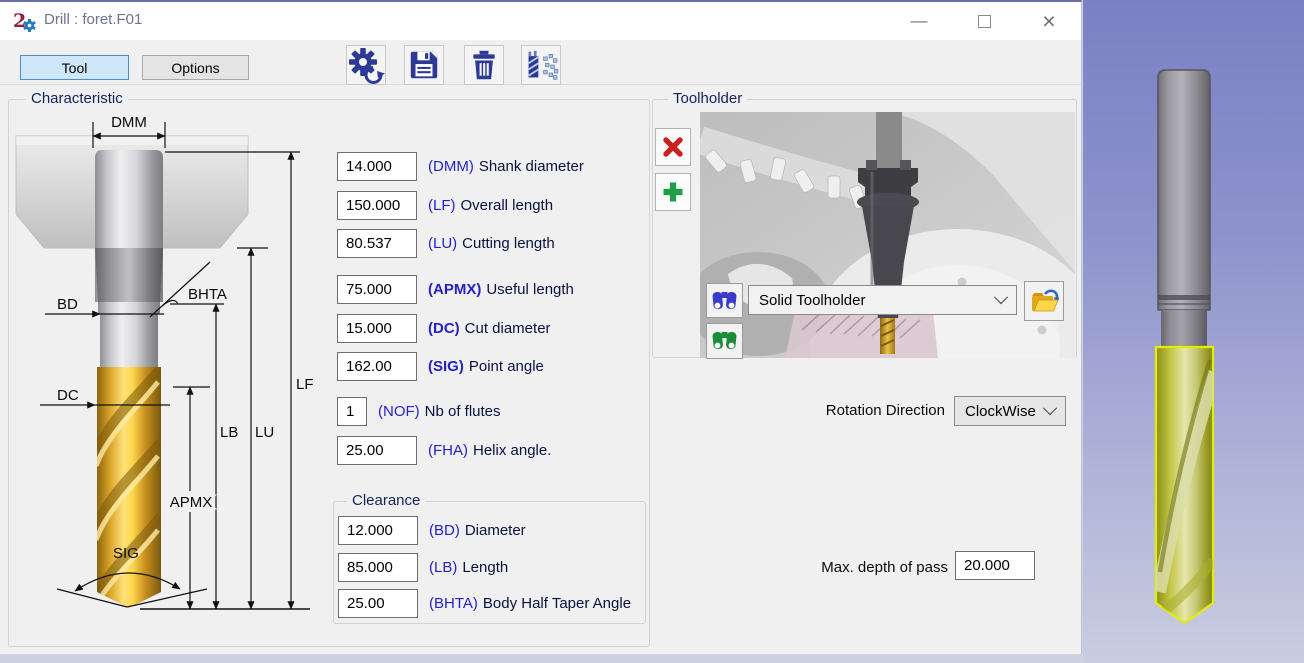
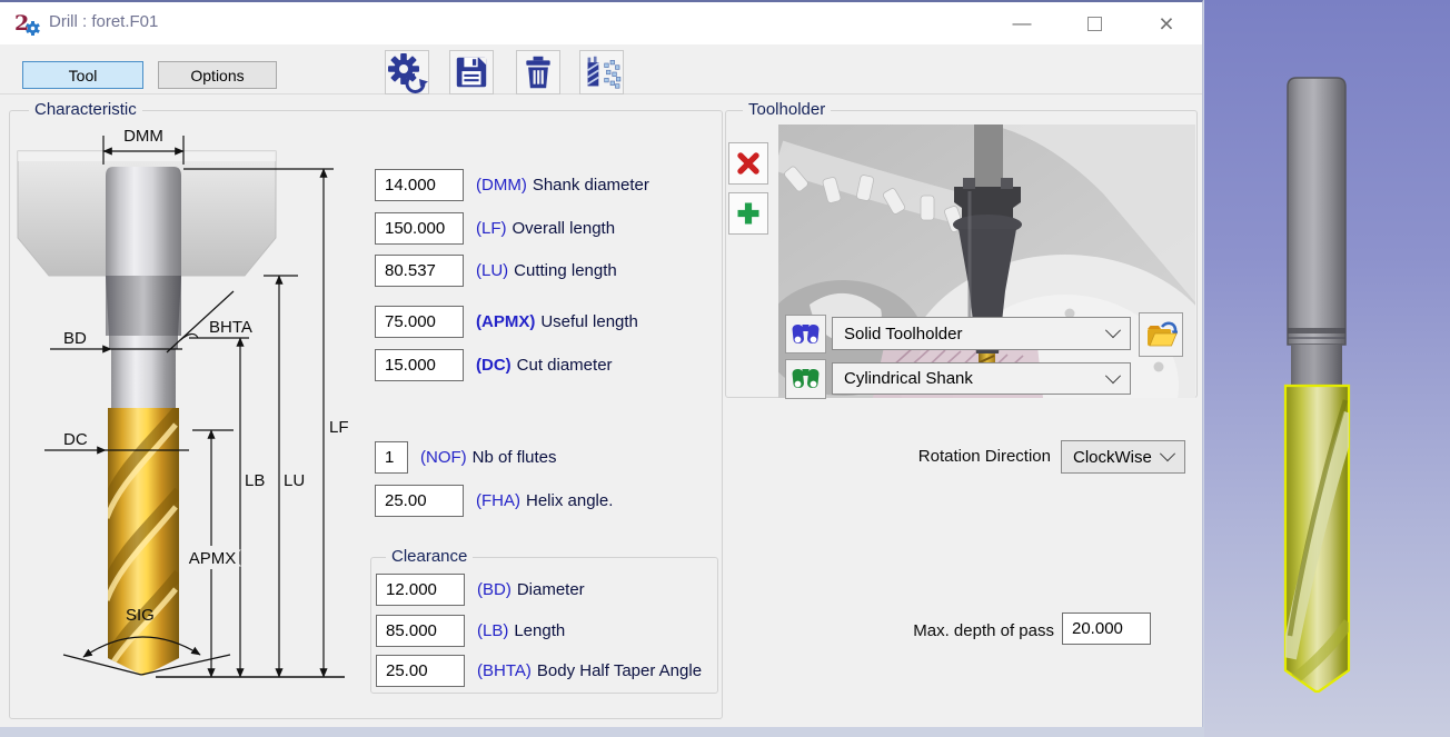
  2
  Drill : foret.F01
  —
  ×
  Tool
  Options
  Characteristic
  DMM
  BHTA
  BD
  DC
  LF
  LB
  LU
  APMX
  SIG
  14.000
  (DMM)
  Shank diameter
  150.000
  (LF)
  Overall length
  80.537
  (LU)
  Cutting length
  75.000
  (APMX)
  Useful length
  15.000
  (DC)
  Cut diameter
- 162.00
- (SIG)
- Point angle
  1
  (NOF)
  Nb of flutes
  25.00
  (FHA)
  Helix angle.
  Clearance
  12.000
  (BD)
  Diameter
  85.000
  (LB)
  Length
  25.00
  (BHTA)
  Body Half Taper Angle
  Toolholder
  Solid Toolholder
+ Cylindrical Shank
  Rotation Direction
  ClockWise
  Max. depth of pass
  20.000
